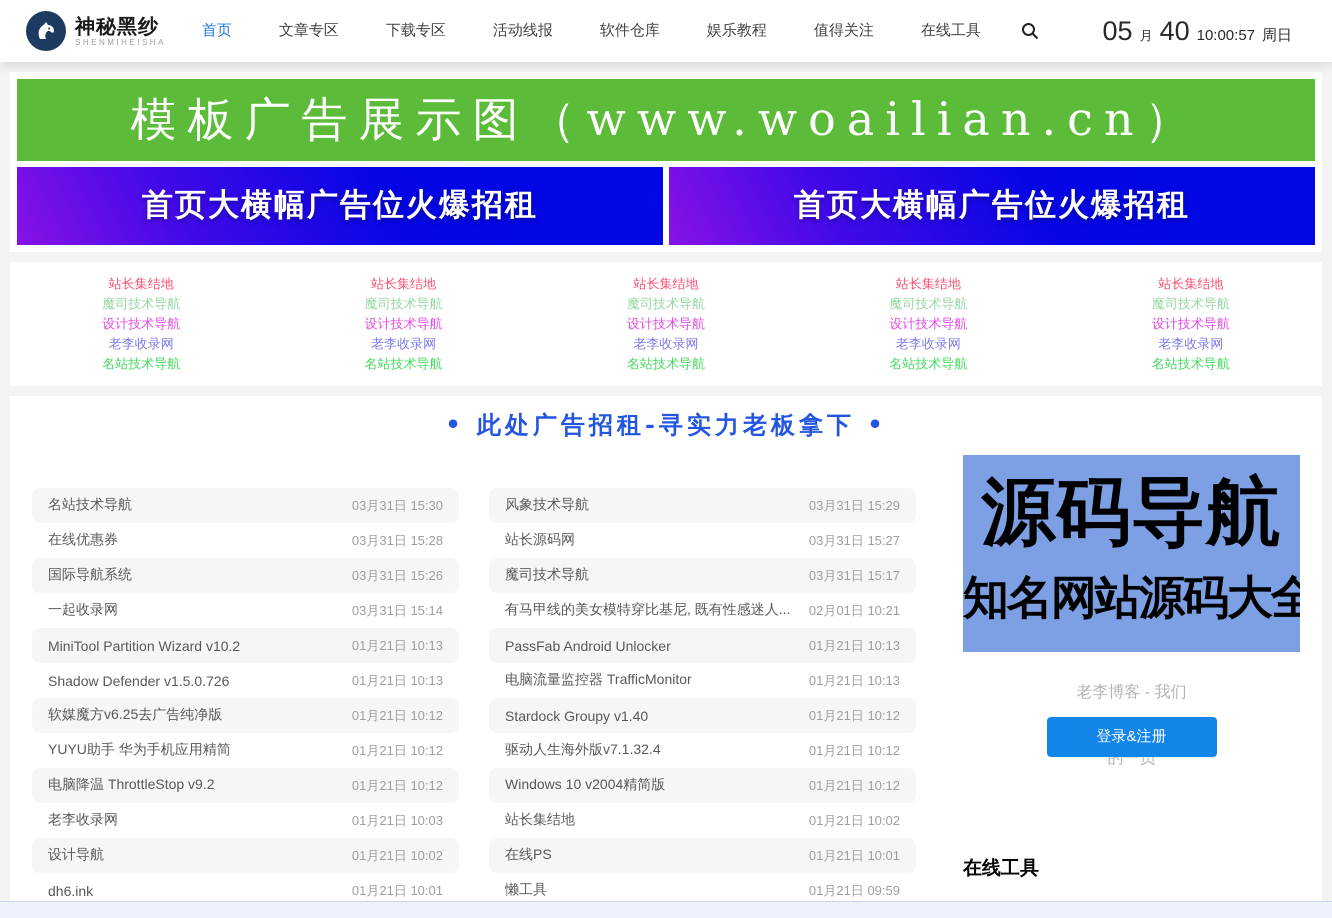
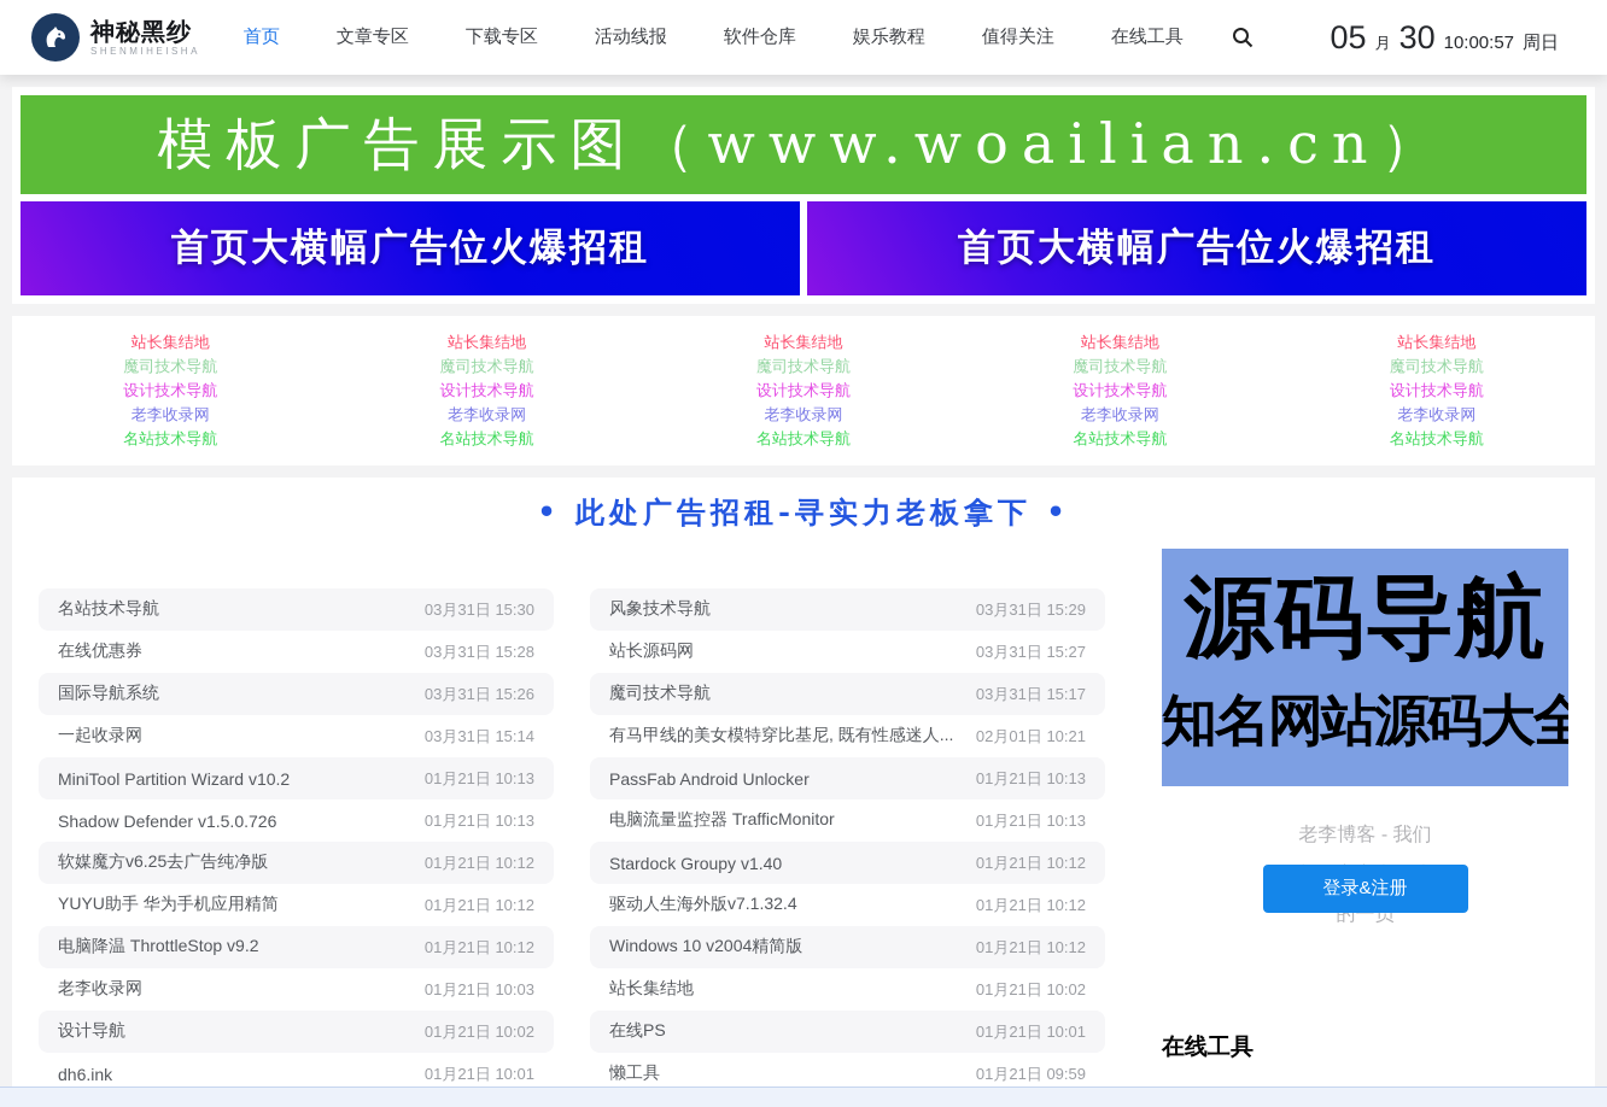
  神秘黑纱
  SHENMIHEISHA
  首页
  文章专区
  下载专区
  活动线报
  软件仓库
  娱乐教程
  值得关注
  在线工具
  05
  月
- 40
+ 30
  10:00:57
  周日
  模板广告展示图（www.woailian.cn）
  首页大横幅广告位火爆招租
  首页大横幅广告位火爆招租
  站长集结地
  魔司技术导航
  设计技术导航
  老李收录网
  名站技术导航
  站长集结地
  魔司技术导航
  设计技术导航
  老李收录网
  名站技术导航
  站长集结地
  魔司技术导航
  设计技术导航
  老李收录网
  名站技术导航
  站长集结地
  魔司技术导航
  设计技术导航
  老李收录网
  名站技术导航
  站长集结地
  魔司技术导航
  设计技术导航
  老李收录网
  名站技术导航
  • 此处广告招租-寻实力老板拿下 •
  名站技术导航
  03月31日 15:30
  在线优惠券
  03月31日 15:28
  国际导航系统
  03月31日 15:26
  一起收录网
  03月31日 15:14
  MiniTool Partition Wizard v10.2
  01月21日 10:13
  Shadow Defender v1.5.0.726
  01月21日 10:13
  软媒魔方v6.25去广告纯净版
  01月21日 10:12
  YUYU助手 华为手机应用精简
  01月21日 10:12
  电脑降温 ThrottleStop v9.2
  01月21日 10:12
  老李收录网
  01月21日 10:03
  设计导航
  01月21日 10:02
  dh6.ink
  01月21日 10:01
  风象技术导航
  03月31日 15:29
  站长源码网
  03月31日 15:27
  魔司技术导航
  03月31日 15:17
  有马甲线的美女模特穿比基尼, 既有性感迷人...
  02月01日 10:21
  PassFab Android Unlocker
  01月21日 10:13
  电脑流量监控器 TrafficMonitor
  01月21日 10:13
  Stardock Groupy v1.40
  01月21日 10:12
  驱动人生海外版v7.1.32.4
  01月21日 10:12
  Windows 10 v2004精简版
  01月21日 10:12
  站长集结地
  01月21日 10:02
  在线PS
  01月21日 10:01
  懒工具
  01月21日 09:59
  源码导航
  知名网站源码大全
  老李博客 - 我们
  的一员
  登录&注册
  在线工具
